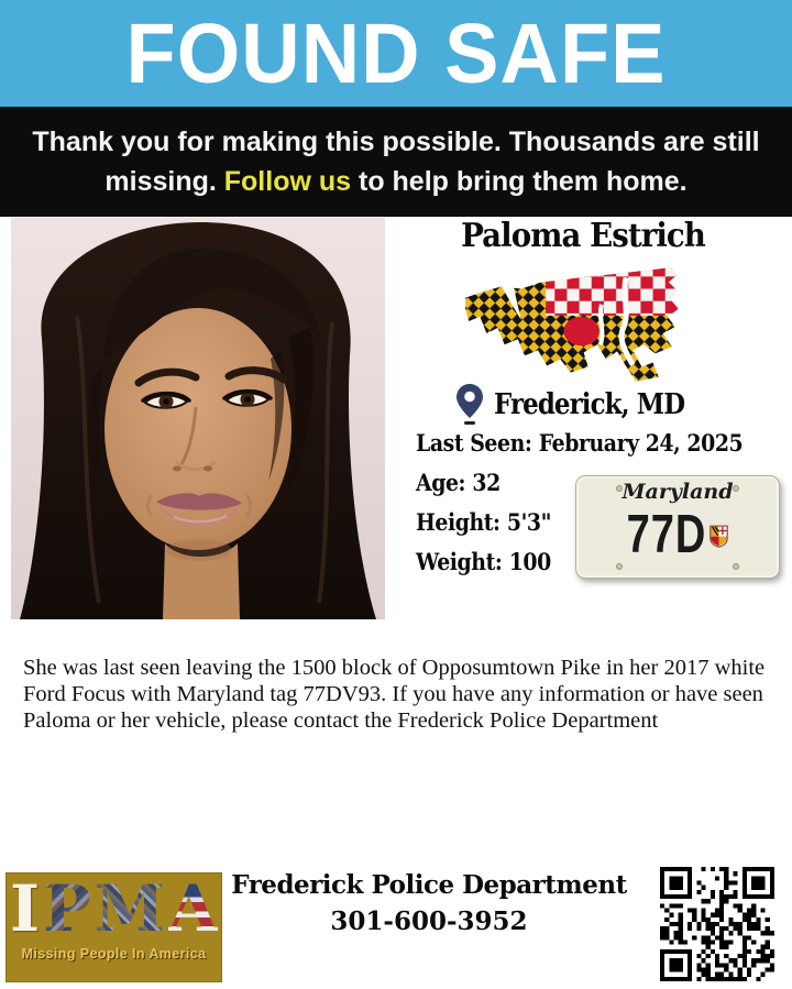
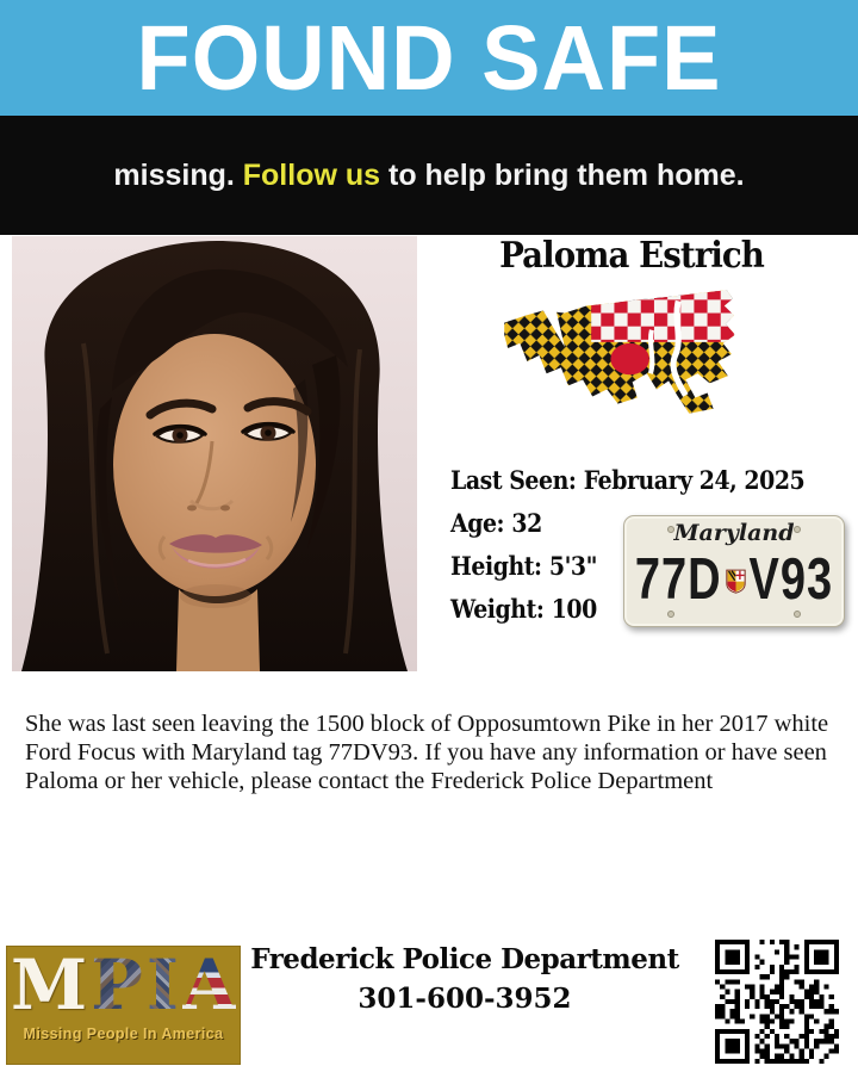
  FOUND SAFE
- Thank you for making this possible. Thousands are still
  missing. Follow us to help bring them home.
  Paloma Estrich
- Frederick, MD
  Last Seen: February 24, 2025
  Age: 32
  Height: 5'3"
  Weight: 100
  Maryland
  77D
+ V93
  She was last seen leaving the 1500 block of Opposumtown Pike in her 2017 white Ford Focus with Maryland tag 77DV93. If you have any information or have seen Paloma or her vehicle, please contact the Frederick Police Department
- I
+ M
  P
- M
+ I
  A
  Missing People In America
  Frederick Police Department
  301-600-3952
